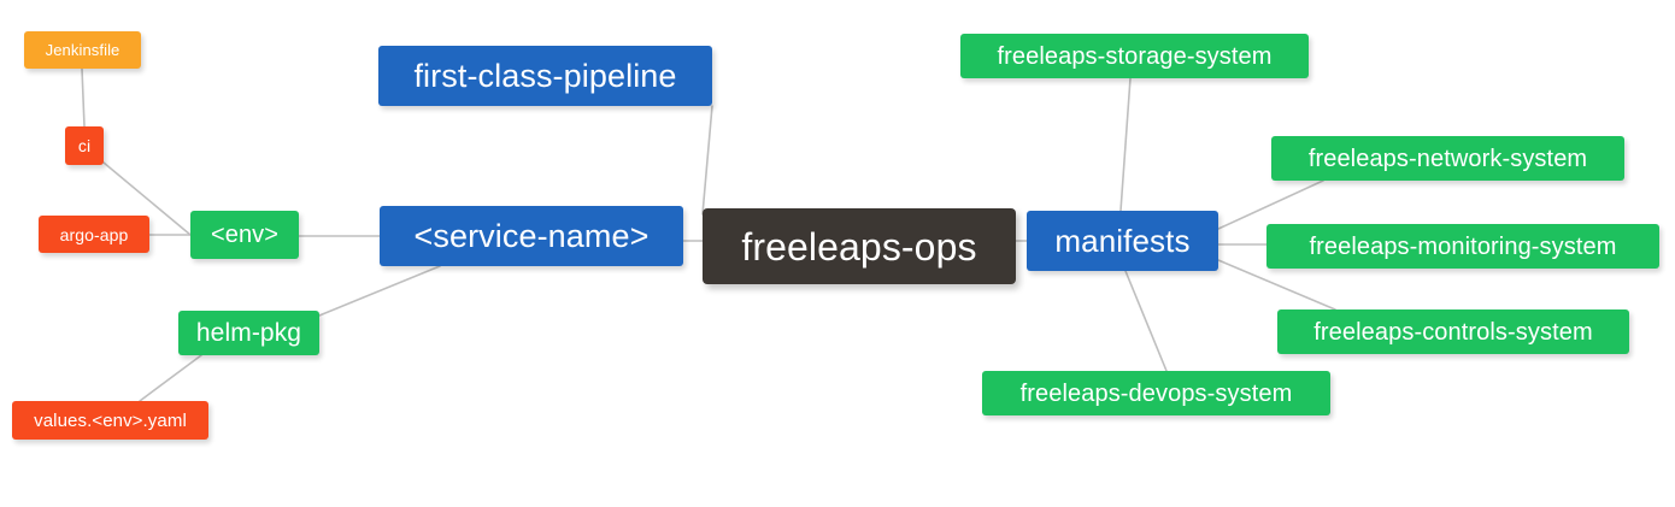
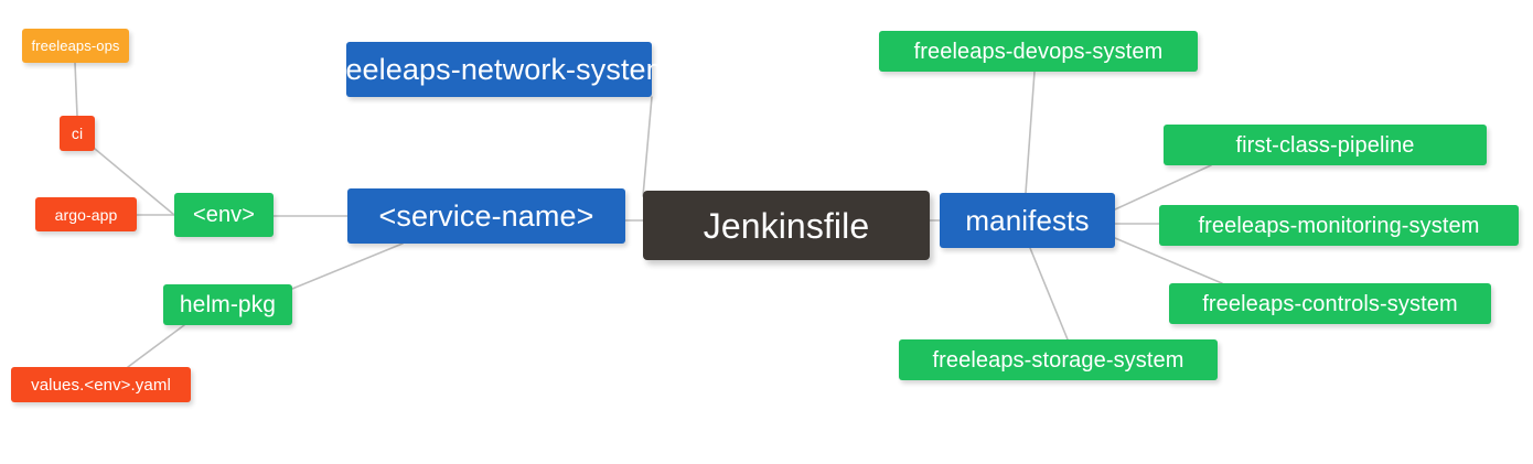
- Jenkinsfile
+ freeleaps-ops
  ci
  argo-app
  <env>
  <service-name>
- first-class-pipeline
+ freeleaps-network-system
  helm-pkg
  values.<env>.yaml
- freeleaps-ops
+ Jenkinsfile
  manifests
- freeleaps-storage-system
+ freeleaps-devops-system
- freeleaps-network-system
+ first-class-pipeline
  freeleaps-monitoring-system
  freeleaps-controls-system
- freeleaps-devops-system
+ freeleaps-storage-system
